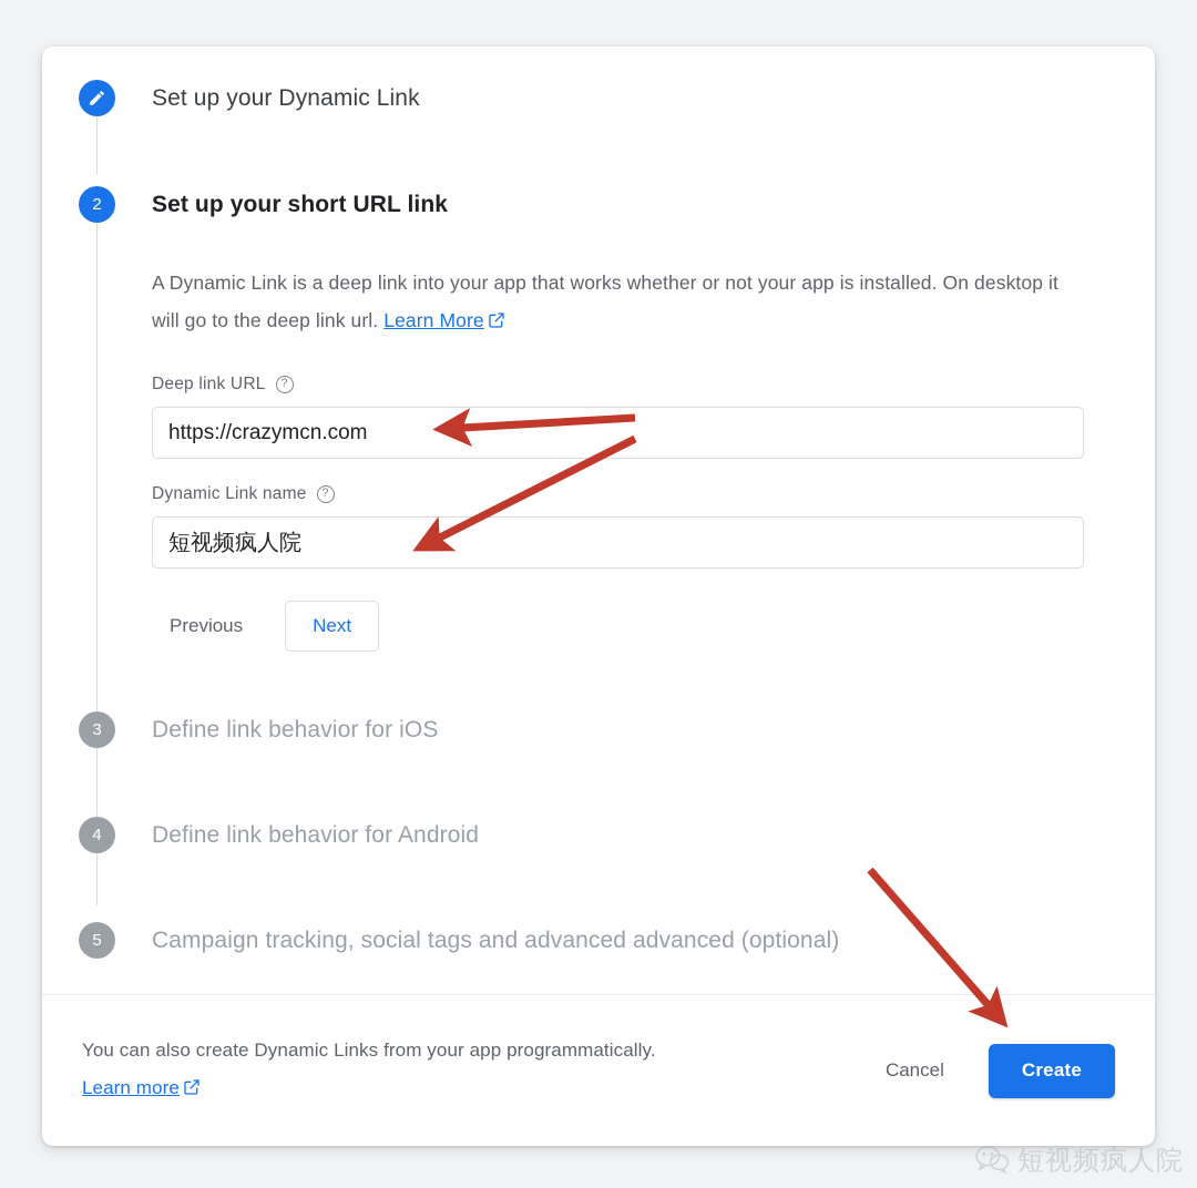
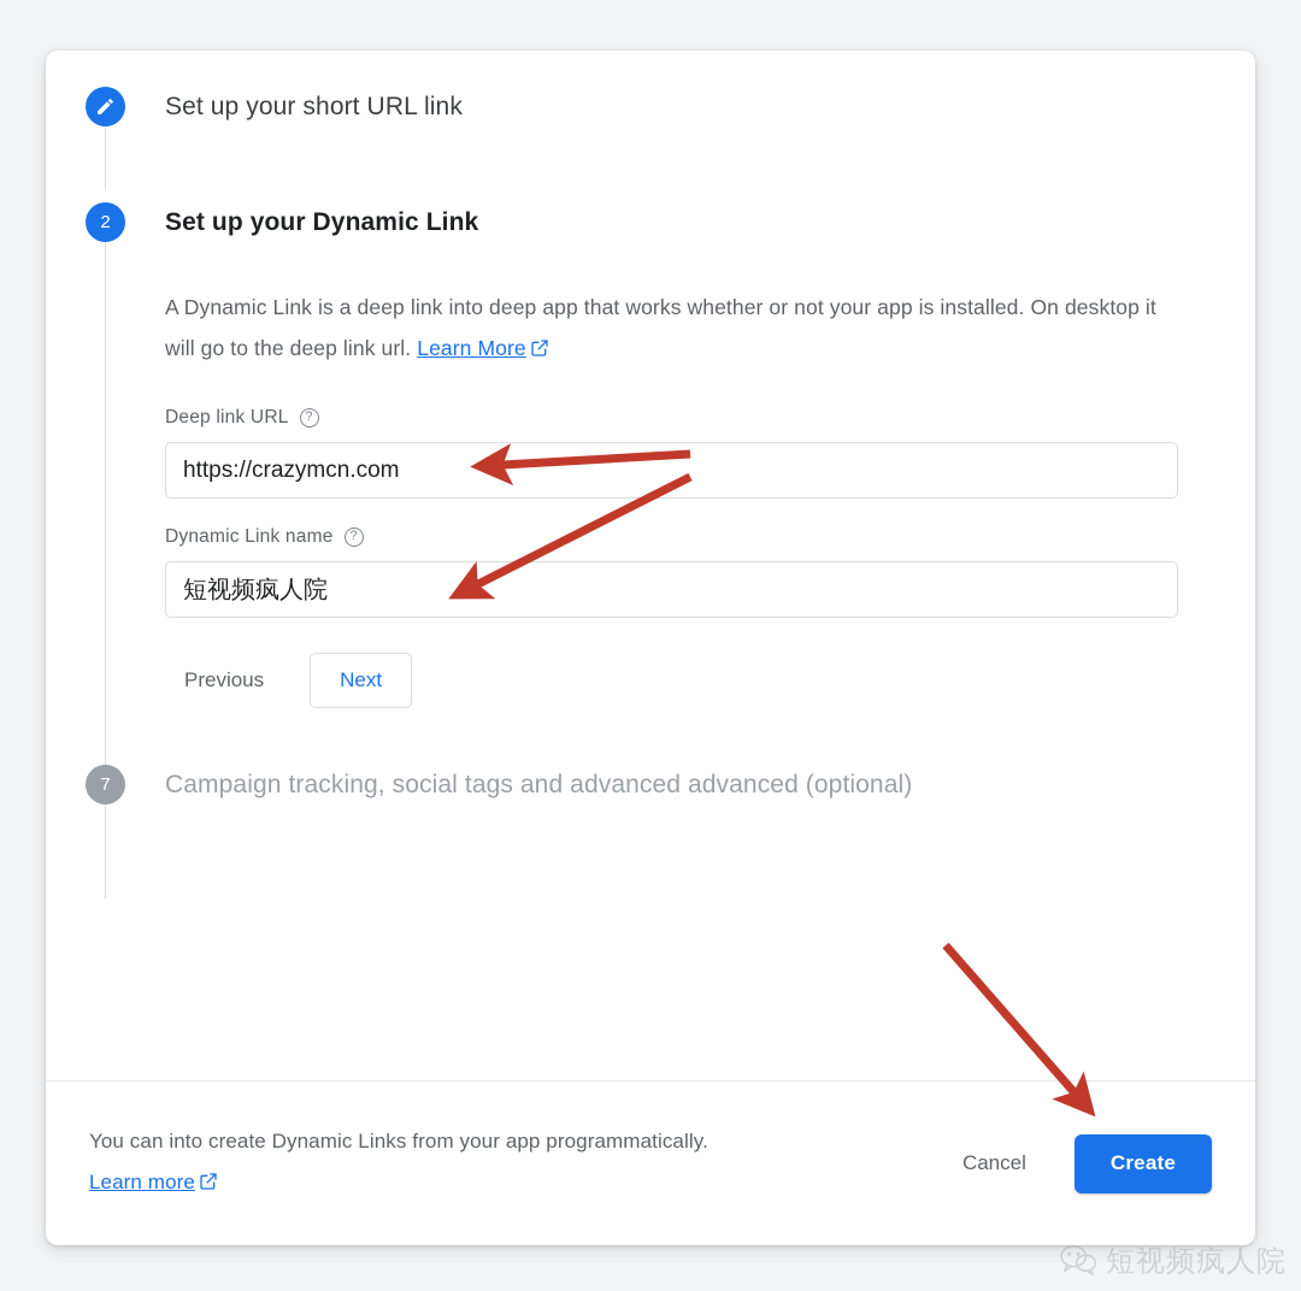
- Set up your Dynamic Link
+ Set up your short URL link
  2
- Set up your short URL link
+ Set up your Dynamic Link
- A Dynamic Link is a deep link into your app that works whether or not your app is installed. On desktop it will go to the deep link url. Learn More
+ A Dynamic Link is a deep link into deep app that works whether or not your app is installed. On desktop it will go to the deep link url. Learn More
  Deep link URL
  ?
  https://crazymcn.com
  Dynamic Link name
  ?
  短视频疯人院
  Previous
  Next
- 3
- Define link behavior for iOS
- 4
- Define link behavior for Android
- 5
+ 7
  Campaign tracking, social tags and advanced advanced (optional)
- You can also create Dynamic Links from your app programmatically.
+ You can into create Dynamic Links from your app programmatically.
  Learn more
  Cancel
  Create
  短视频疯人院
